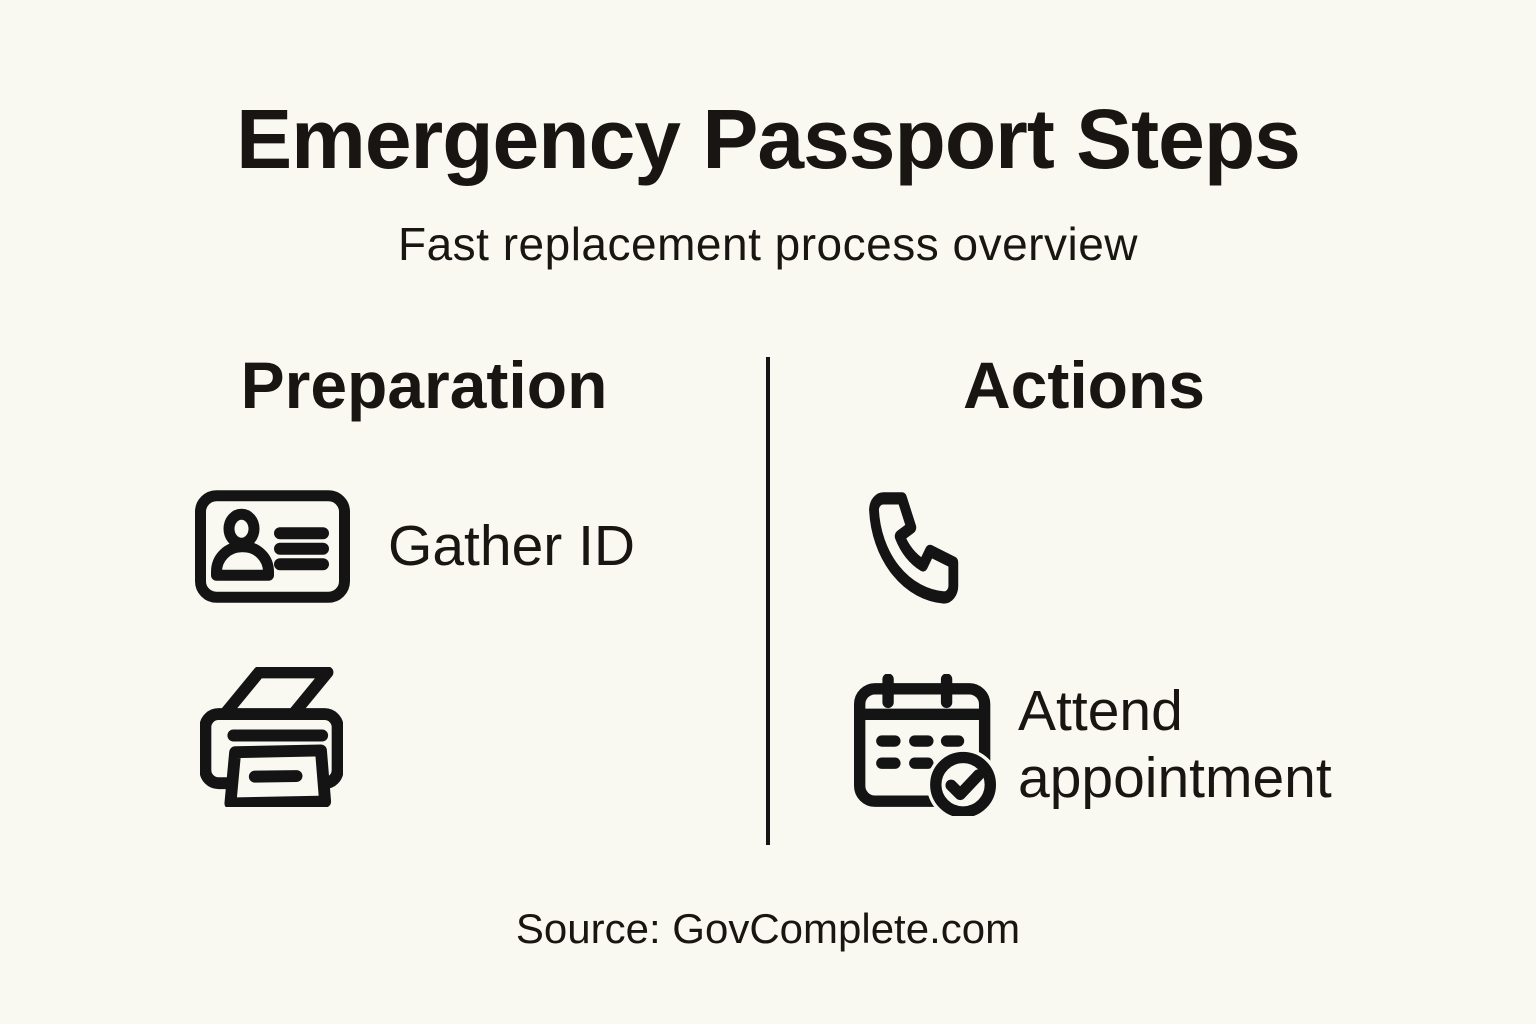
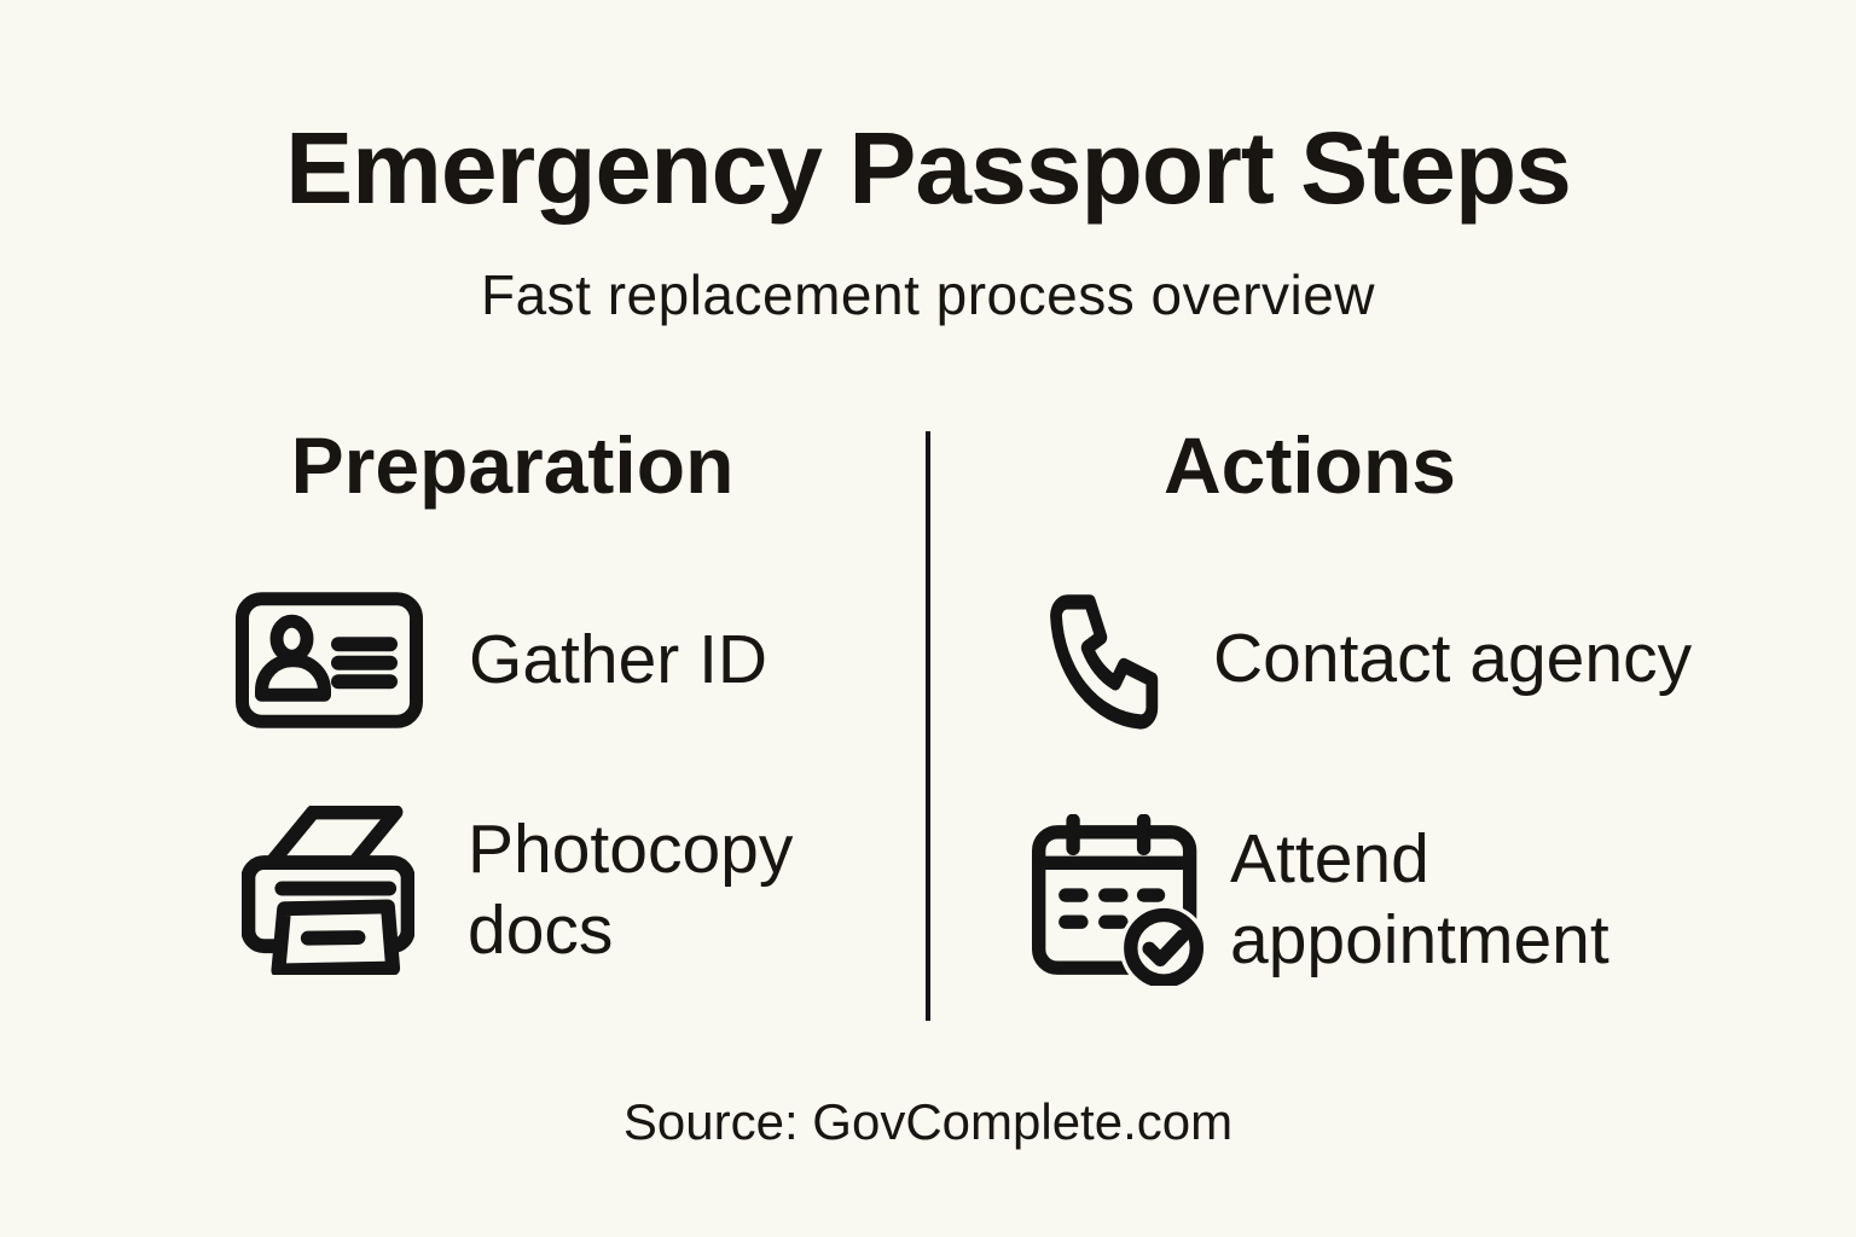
  Emergency Passport Steps
  Fast replacement process overview
  Preparation
  Actions
  Gather ID
+ Photocopy docs
+ Contact agency
  Attend appointment
  Source: GovComplete.com
